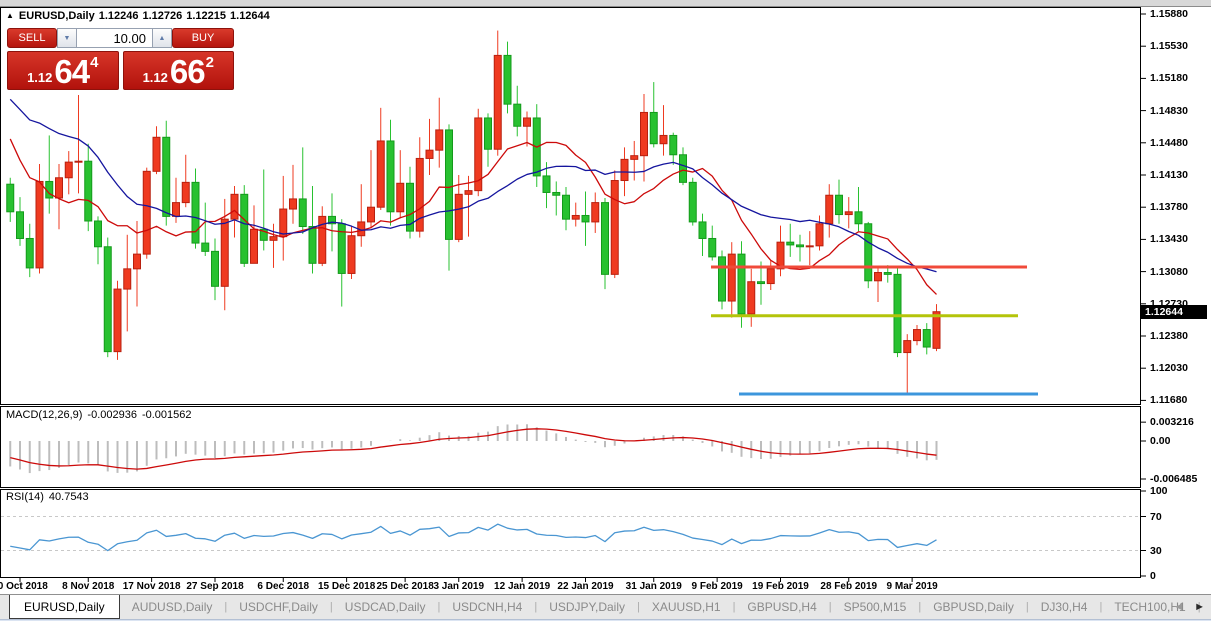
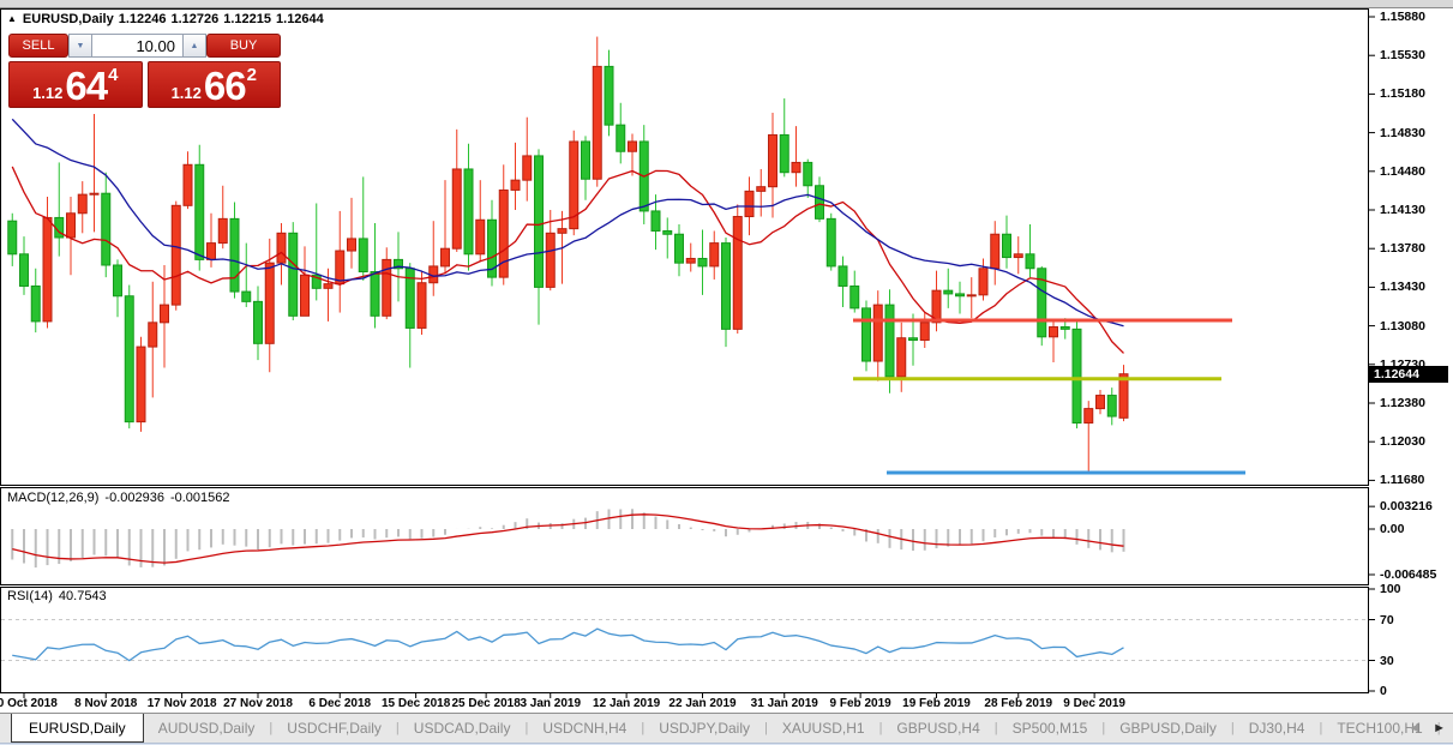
  1.12644
  1.15880
  1.15530
  1.15180
  1.14830
  1.14480
  1.14130
  1.13780
  1.13430
  1.13080
  1.12380
  1.12030
  1.11680
  0.003216
  0.00
  -0.006485
  100
  70
  30
  0
  0 Oct 2018
  8 Nov 2018
  17 Nov 2018
- 27 Sep 2018
+ 27 Nov 2018
  6 Dec 2018
  15 Dec 2018
  25 Dec 2018
  3 Jan 2019
  12 Jan 2019
  22 Jan 2019
  31 Jan 2019
  9 Feb 2019
  19 Feb 2019
  28 Feb 2019
- 9 Mar 2019
+ 9 Dec 2019
  ▲ EURUSD,Daily 1.12246 1.12726 1.12215 1.12644
  SELL
  10.00
  BUY
  1.12
  64
  4
  1.12
  66
  2
  MACD(12,26,9) -0.002936 -0.001562
  RSI(14) 40.7543
  EURUSD,Daily
  AUDUSD,Daily
  |
  USDCHF,Daily
  |
  USDCAD,Daily
  |
  USDCNH,H4
  |
  USDJPY,Daily
  |
  XAUUSD,H1
  |
  GBPUSD,H4
  |
  SP500,M15
  |
  GBPUSD,Daily
  |
  DJ30,H4
  |
  TECH100,H1
  |
  ◄
  ►
